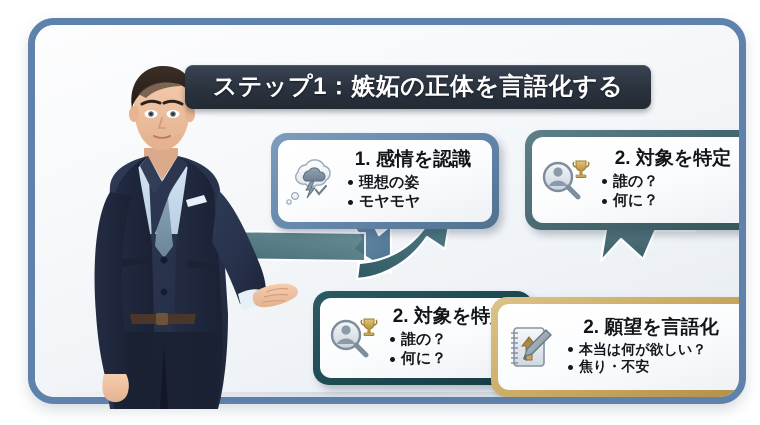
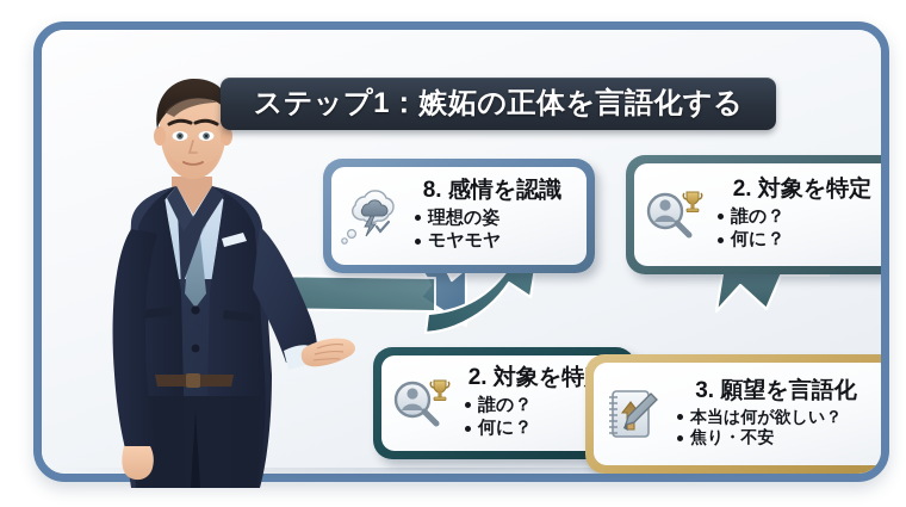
  ステップ1：嫉妬の正体を言語化する
- 1. 感情を認識
+ 8. 感情を認識
  理想の姿
  モヤモヤ
  2. 対象を特定
  誰の？
  何に？
  2. 対象を特
  誰の？
  何に？
- 2. 願望を言語化
+ 3. 願望を言語化
  本当は何が欲しい？
  焦り・不安
